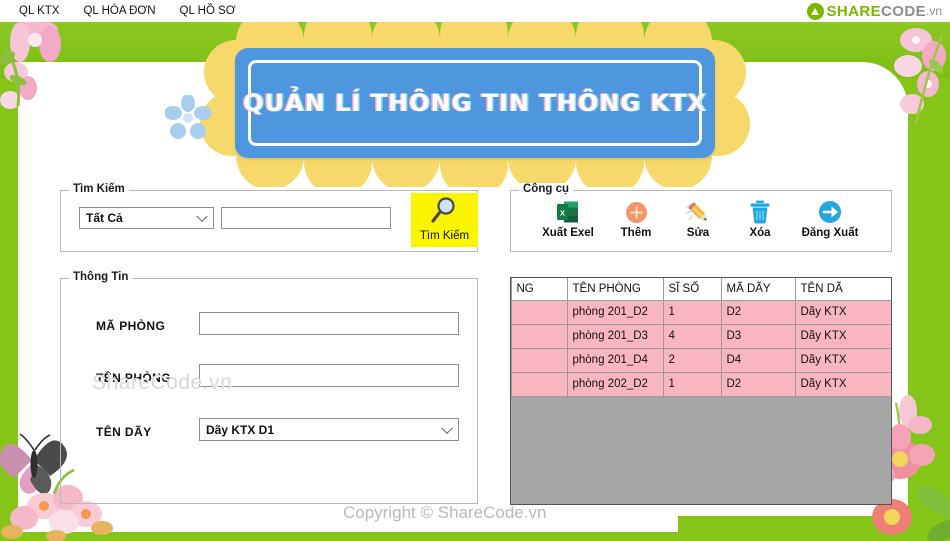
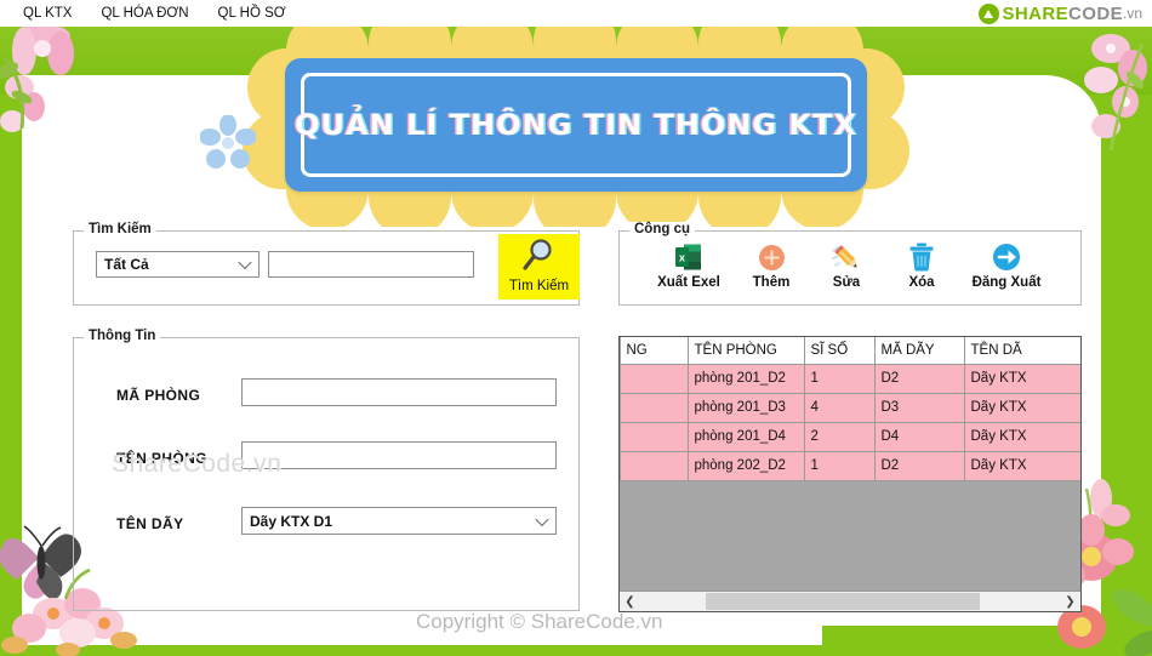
  QL KTX
  QL HÓA ĐƠN
  QL HỒ SƠ
  SHARE
  CODE
  .vn
  QUẢN LÍ THÔNG TIN THÔNG KTX
  Tìm Kiếm
  Tất Cả
  Tìm Kiếm
  Công cụ
  x
  Xuất Exel
  Thêm
  Sửa
  Xóa
  Đăng Xuất
  Thông Tin
  MÃ PHÒNG
  TÊN PHÒNG
  TÊN DÃY
  Dãy KTX D1
  ShareCode.vn
  	NG	TÊN PHÒNG	SĨ SỐ	MÃ DÃY	TÊN DÃ
  		phòng 201_D2	1	D2	Dãy KTX
  		phòng 201_D3	4	D3	Dãy KTX
  		phòng 201_D4	2	D4	Dãy KTX
  		phòng 202_D2	1	D2	Dãy KTX
+ ❮
+ ❯
  Copyright © ShareCode.vn
